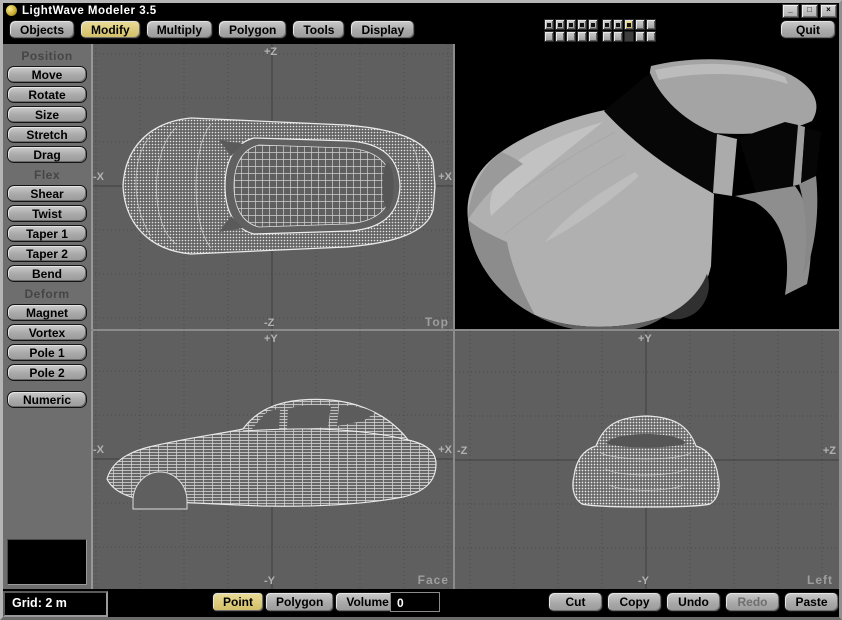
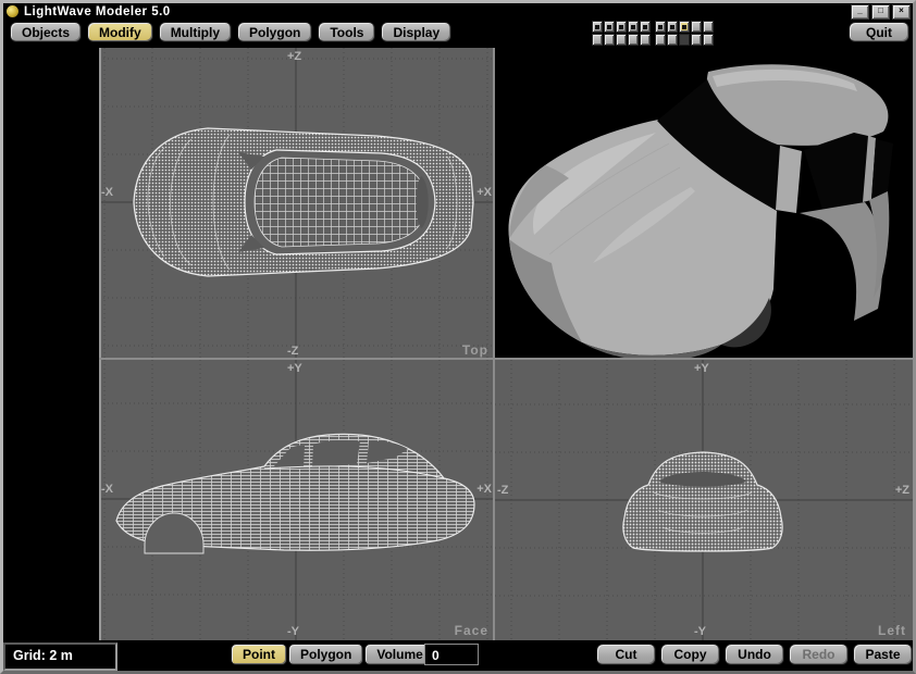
- LightWave Modeler 3.5
+ LightWave Modeler 5.0
  _
  □
  ×
  Objects
  Modify
  Multiply
  Polygon
  Tools
  Display
  Quit
- Position
- Move
- Rotate
- Size
- Stretch
- Drag
- Flex
- Shear
- Twist
- Taper 1
- Taper 2
- Bend
- Deform
- Magnet
- Vortex
- Pole 1
- Pole 2
- Numeric
  +Z
  -Z
  -X
  +X
  Top
  +Y
  -Y
  -X
  +X
  Face
  +Y
  -Y
  -Z
  +Z
  Left
  Grid: 2 m
  Point
  Polygon
  Volume
  0
  Cut
  Copy
  Undo
  Redo
  Paste
